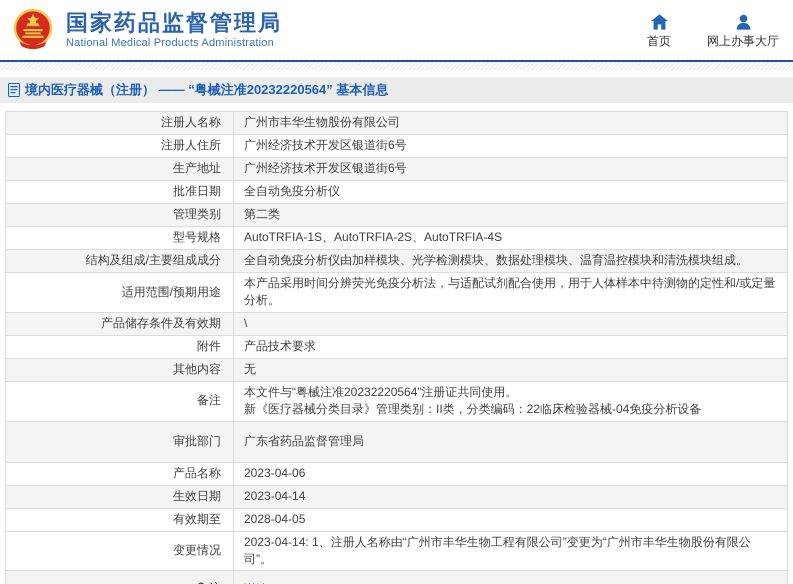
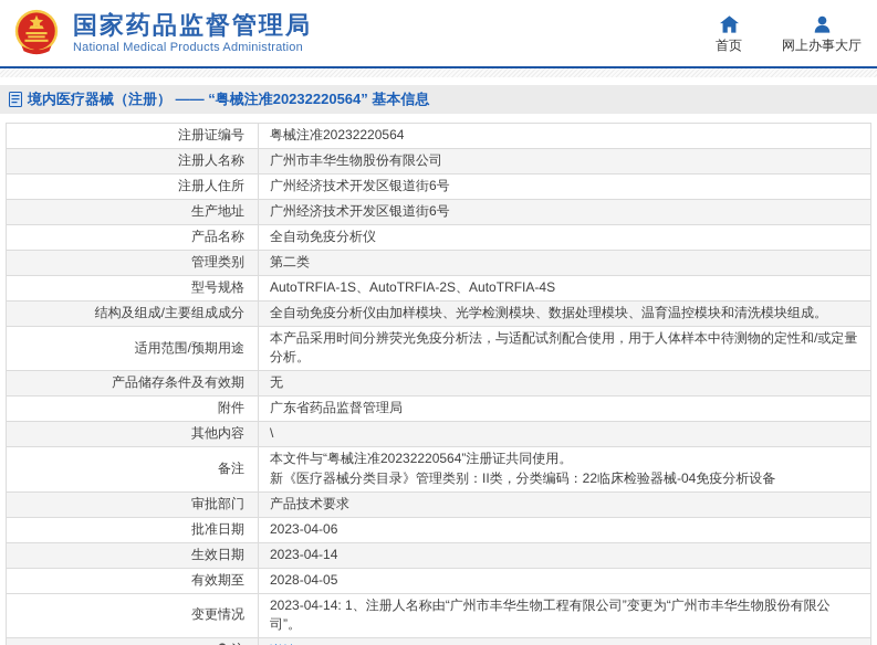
  国家药品监督管理局
  National Medical Products Administration
  首页
  网上办事大厅
  境内医疗器械（注册） —— “粤械注准20232220564” 基本信息
+ 注册证编号	粤械注准20232220564
  注册人名称	广州市丰华生物股份有限公司
  注册人住所	广州经济技术开发区银道街6号
  生产地址	广州经济技术开发区银道街6号
- 批准日期	全自动免疫分析仪
+ 产品名称	全自动免疫分析仪
  管理类别	第二类
  型号规格	AutoTRFIA-1S、AutoTRFIA-2S、AutoTRFIA-4S
  结构及组成/主要组成成分	全自动免疫分析仪由加样模块、光学检测模块、数据处理模块、温育温控模块和清洗模块组成。
  适用范围/预期用途	本产品采用时间分辨荧光免疫分析法，与适配试剂配合使用，用于人体样本中待测物的定性和/或定量分析。
- 产品储存条件及有效期	\
+ 产品储存条件及有效期	无
- 附件	产品技术要求
+ 附件	广东省药品监督管理局
- 其他内容	无
+ 其他内容	\
  备注	本文件与“粤械注准20232220564”注册证共同使用。 新《医疗器械分类目录》管理类别：II类，分类编码：22临床检验器械-04免疫分析设备
- 审批部门	广东省药品监督管理局
+ 审批部门	产品技术要求
- 产品名称	2023-04-06
+ 批准日期	2023-04-06
  生效日期	2023-04-14
  有效期至	2028-04-05
  变更情况	2023-04-14: 1、注册人名称由“广州市丰华生物工程有限公司”变更为“广州市丰华生物股份有限公司”。
